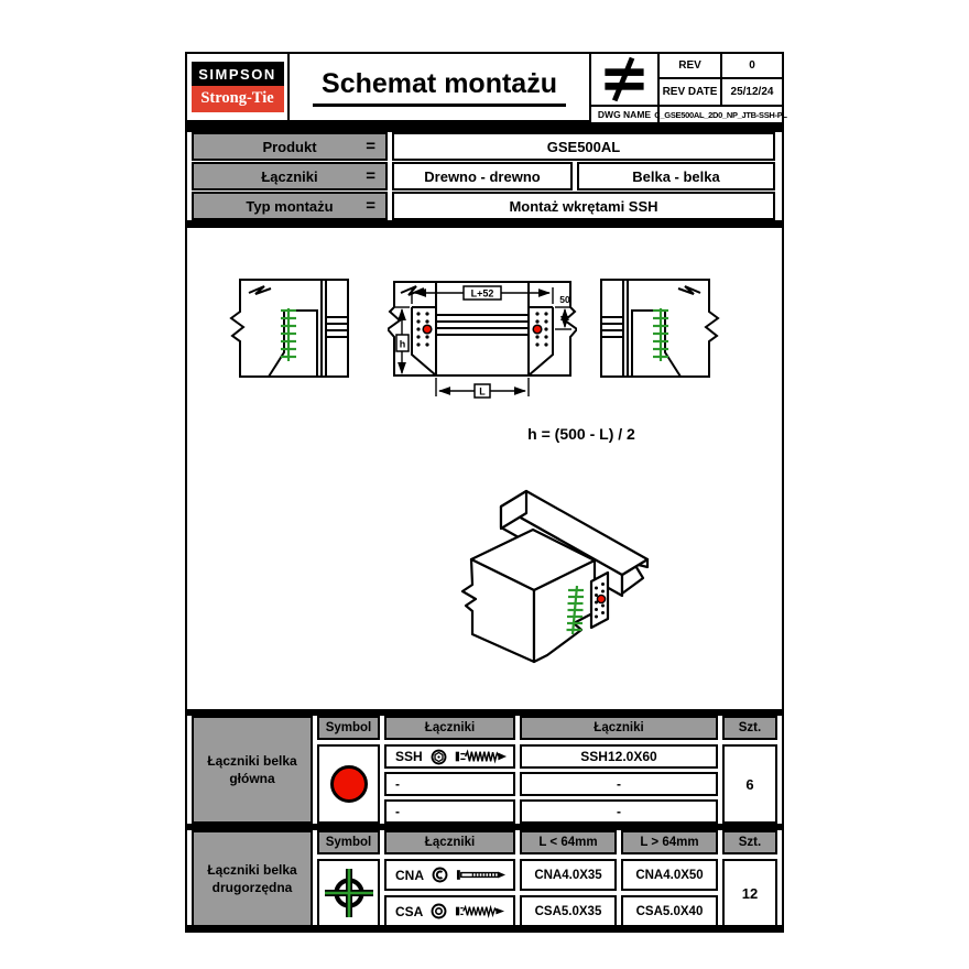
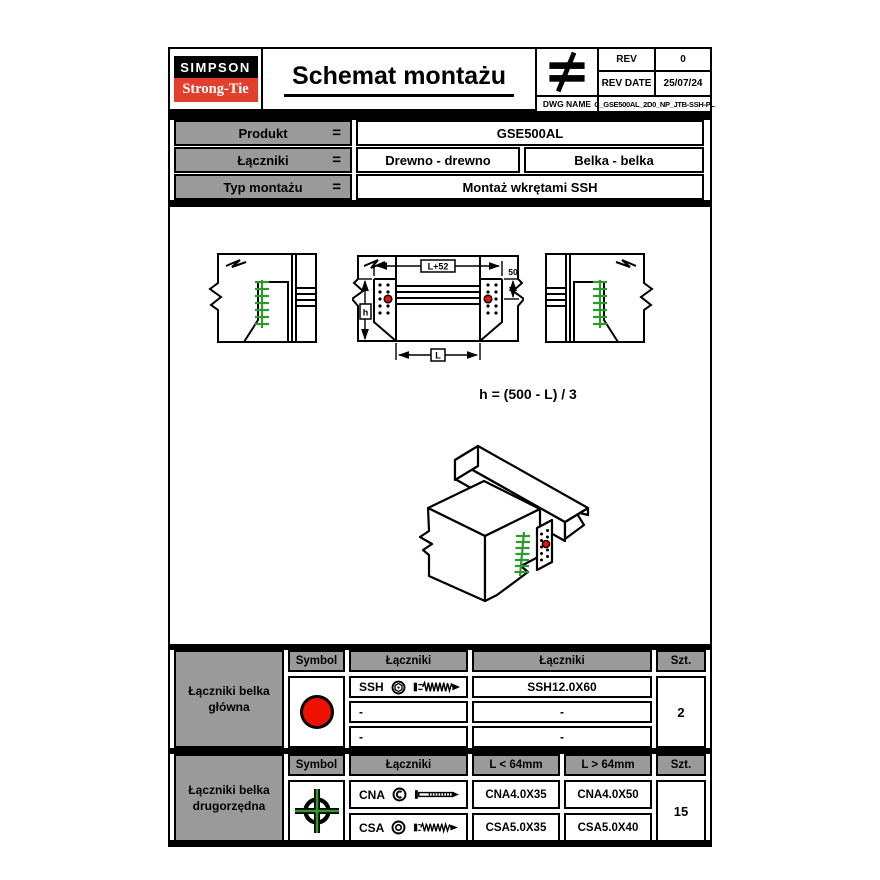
  SIMPSON
  Strong-Tie
  Schemat montażu
  REV
  0
  REV DATE
- 25/12/24
+ 25/07/24
  DWG NAME
  C_GSE500AL_2D0_NP_JTB-SSH-PL
  Produkt
  =
  GSE500AL
  Łączniki
  =
  Drewno - drewno
  Belka - belka
  Typ montażu
  =
  Montaż wkrętami SSH
  L+52
  50
  h
  L
- h = (500 - L) / 2
+ h = (500 - L) / 3
  Łączniki belka główna
  Symbol
  Łączniki
  Łączniki
  Szt.
  SSH
  SSH12.0X60
  -
  -
  -
  -
- 6
+ 2
  Łączniki belka drugorzędna
  Symbol
  Łączniki
  L < 64mm
  L > 64mm
  Szt.
  CNA
  CNA4.0X35
  CNA4.0X50
  CSA
  CSA5.0X35
  CSA5.0X40
- 12
+ 15
